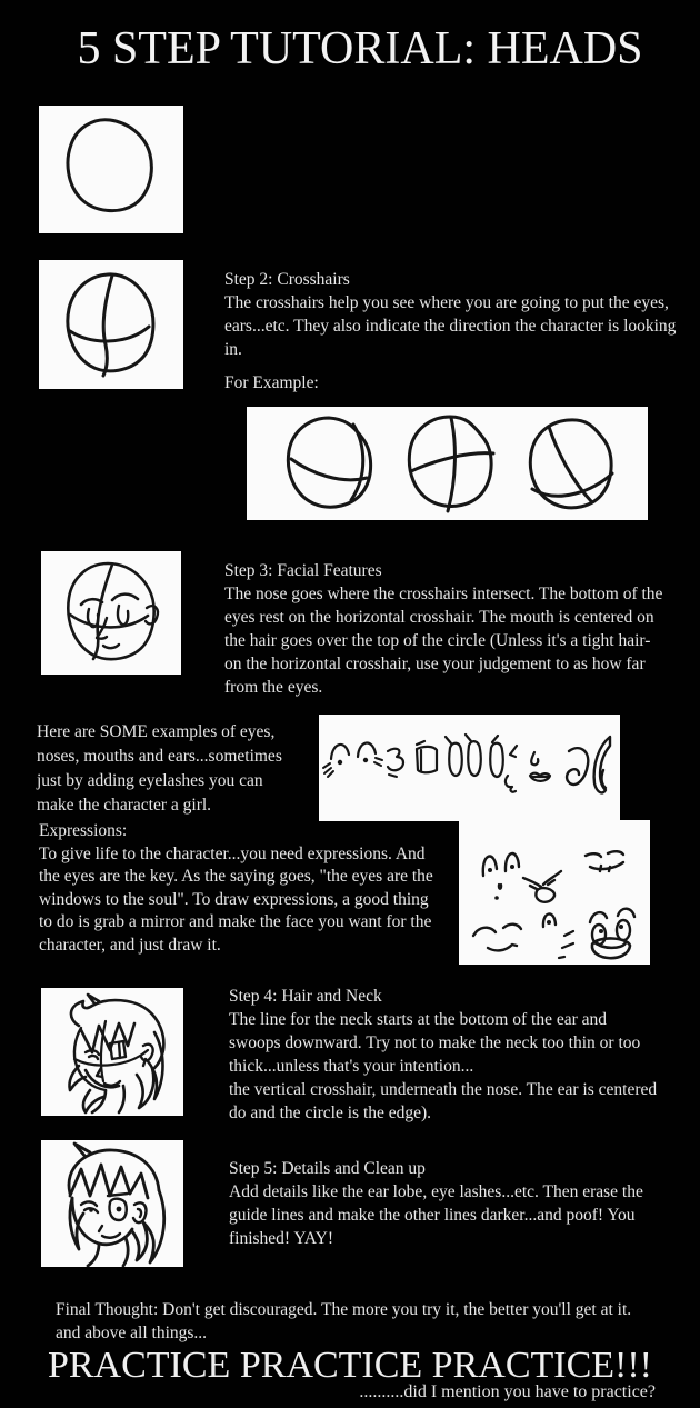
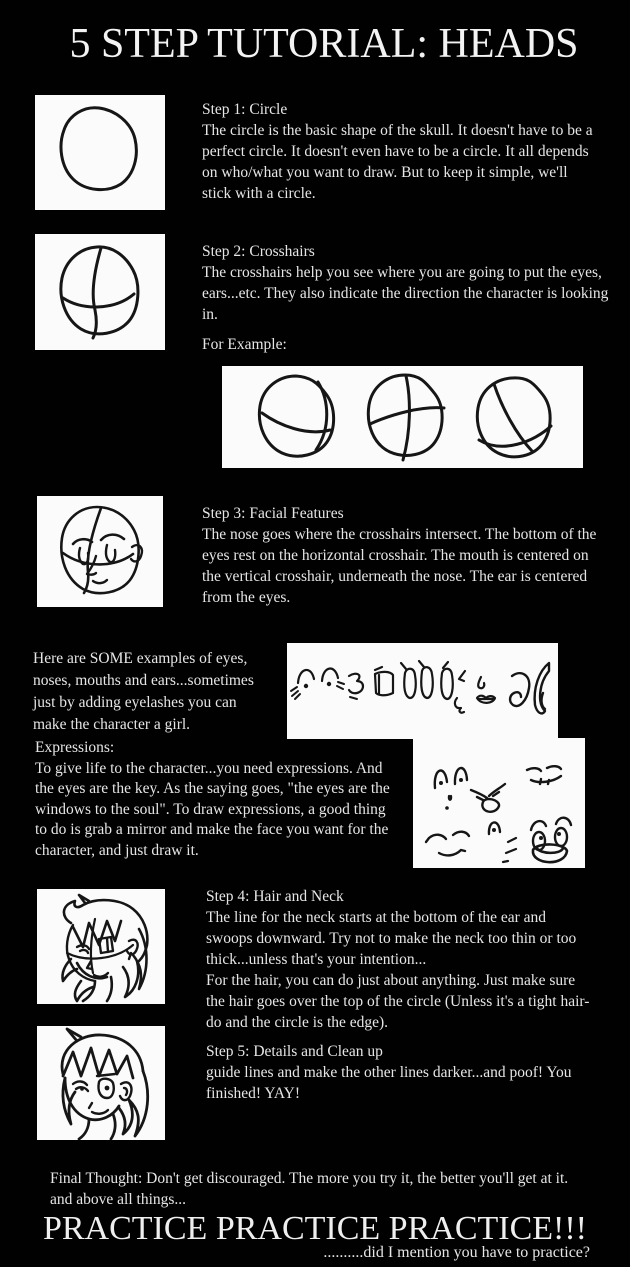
  5 STEP TUTORIAL: HEADS
+ Step 1: Circle
+ The circle is the basic shape of the skull. It doesn't have to be a
+ perfect circle. It doesn't even have to be a circle. It all depends
+ on who/what you want to draw. But to keep it simple, we'll
+ stick with a circle.
  Step 2: Crosshairs
  The crosshairs help you see where you are going to put the eyes,
  ears...etc. They also indicate the direction the character is looking
  in.
  For Example:
  Step 3: Facial Features
  The nose goes where the crosshairs intersect. The bottom of the
  eyes rest on the horizontal crosshair. The mouth is centered on
- the hair goes over the top of the circle (Unless it's a tight hair-
+ the vertical crosshair, underneath the nose. The ear is centered
- on the horizontal crosshair, use your judgement to as how far
  from the eyes.
  Here are SOME examples of eyes,
  noses, mouths and ears...sometimes
  just by adding eyelashes you can
  make the character a girl.
  Expressions:
  To give life to the character...you need expressions. And
  the eyes are the key. As the saying goes, "the eyes are the
  windows to the soul". To draw expressions, a good thing
  to do is grab a mirror and make the face you want for the
  character, and just draw it.
  Step 4: Hair and Neck
  The line for the neck starts at the bottom of the ear and
  swoops downward. Try not to make the neck too thin or too
  thick...unless that's your intention...
+ For the hair, you can do just about anything. Just make sure
- the vertical crosshair, underneath the nose. The ear is centered
+ the hair goes over the top of the circle (Unless it's a tight hair-
  do and the circle is the edge).
  Step 5: Details and Clean up
- Add details like the ear lobe, eye lashes...etc. Then erase the
  guide lines and make the other lines darker...and poof! You
  finished! YAY!
  Final Thought: Don't get discouraged. The more you try it, the better you'll get at it.
  and above all things...
  PRACTICE PRACTICE PRACTICE!!!
  ..........did I mention you have to practice?
